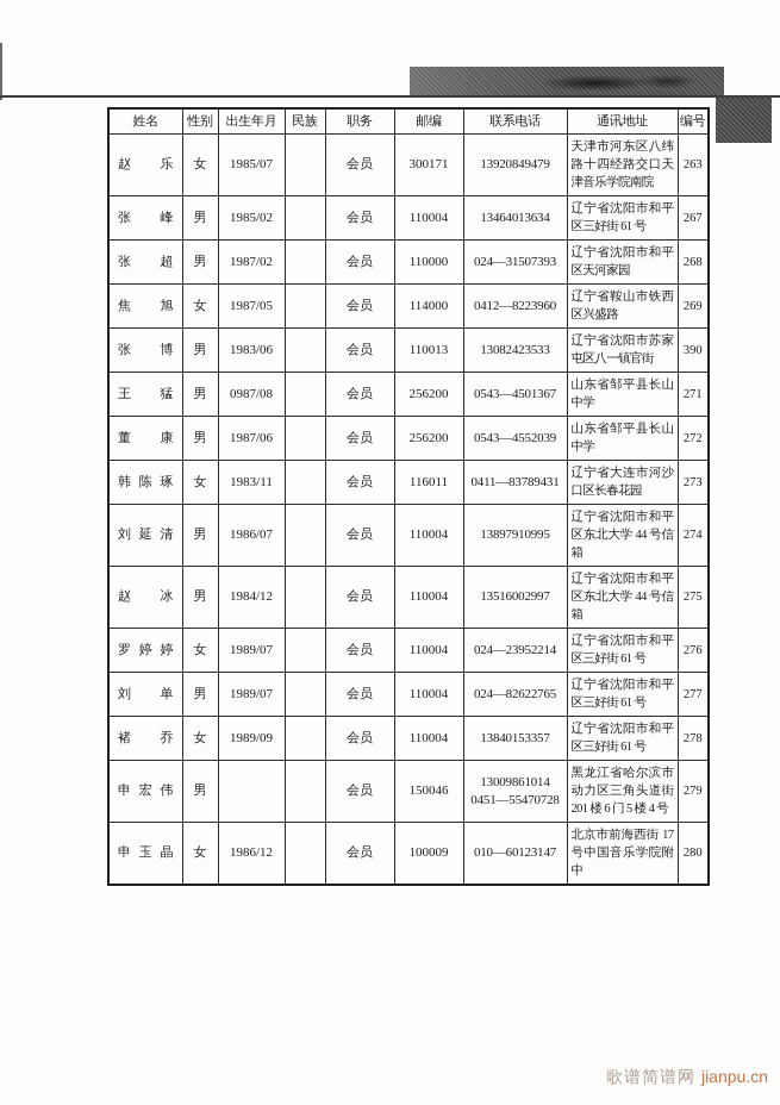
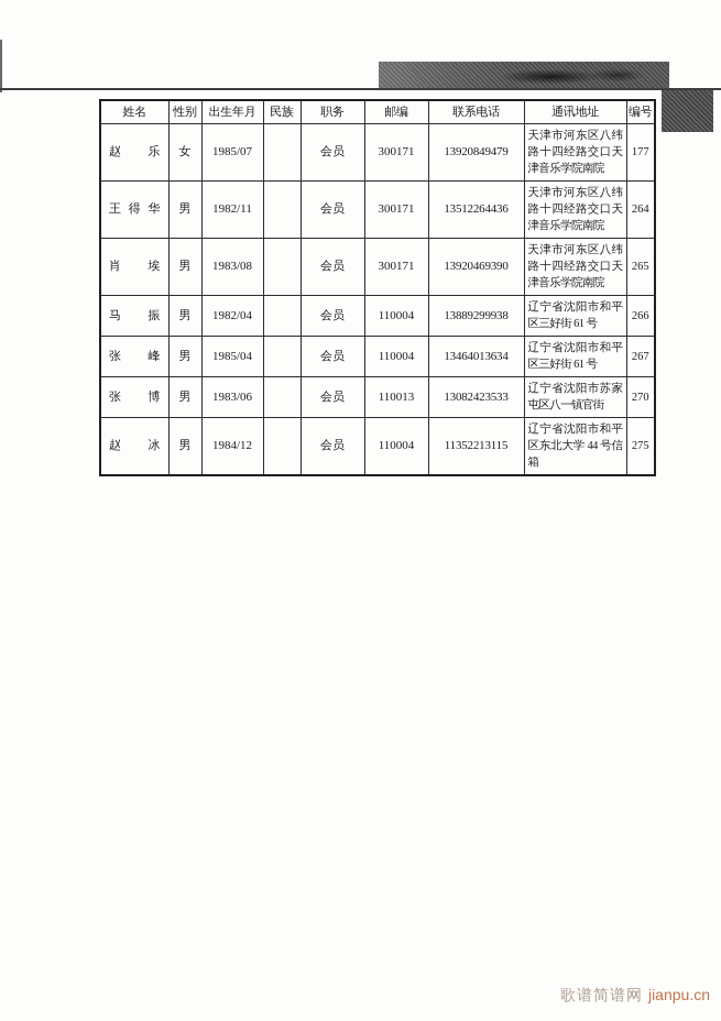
  姓名	性别	出生年月	民族	职务	邮编	联系电话	通讯地址	编号
- 赵 乐	女	1985/07		会员	300171	13920849479	天津市河东区八纬路十四经路交口天津音乐学院南院	263
+ 赵 乐	女	1985/07		会员	300171	13920849479	天津市河东区八纬路十四经路交口天津音乐学院南院	177
+ 王得华	男	1982/11		会员	300171	13512264436	天津市河东区八纬路十四经路交口天津音乐学院南院	264
+ 肖 埃	男	1983/08		会员	300171	13920469390	天津市河东区八纬路十四经路交口天津音乐学院南院	265
+ 马 振	男	1982/04		会员	110004	13889299938	辽宁省沈阳市和平区三好街 61 号	266
- 张 峰	男	1985/02		会员	110004	13464013634	辽宁省沈阳市和平区三好街 61 号	267
+ 张 峰	男	1985/04		会员	110004	13464013634	辽宁省沈阳市和平区三好街 61 号	267
- 张 超	男	1987/02		会员	110000	024—31507393	辽宁省沈阳市和平区天河家园	268
- 焦 旭	女	1987/05		会员	114000	0412—8223960	辽宁省鞍山市铁西区兴盛路	269
- 张 博	男	1983/06		会员	110013	13082423533	辽宁省沈阳市苏家屯区八一镇官街	390
+ 张 博	男	1983/06		会员	110013	13082423533	辽宁省沈阳市苏家屯区八一镇官街	270
- 王 猛	男	0987/08		会员	256200	0543—4501367	山东省邹平县长山中学	271
- 董 康	男	1987/06		会员	256200	0543—4552039	山东省邹平县长山中学	272
- 韩陈琢	女	1983/11		会员	116011	0411—83789431	辽宁省大连市河沙口区长春花园	273
- 刘延清	男	1986/07		会员	110004	13897910995	辽宁省沈阳市和平区东北大学 44 号信箱	274
- 赵 冰	男	1984/12		会员	110004	13516002997	辽宁省沈阳市和平区东北大学 44 号信箱	275
+ 赵 冰	男	1984/12		会员	110004	11352213115	辽宁省沈阳市和平区东北大学 44 号信箱	275
- 罗婷婷	女	1989/07		会员	110004	024—23952214	辽宁省沈阳市和平区三好街 61 号	276
- 刘 单	男	1989/07		会员	110004	024—82622765	辽宁省沈阳市和平区三好街 61 号	277
- 褚 乔	女	1989/09		会员	110004	13840153357	辽宁省沈阳市和平区三好街 61 号	278
- 申宏伟	男			会员	150046	13009861014 0451—55470728	黑龙江省哈尔滨市动力区三角头道街 201 楼 6 门 5 楼 4 号	279
- 申玉晶	女	1986/12		会员	100009	010—60123147	北京市前海西街 17 号中国音乐学院附中	280
  歌谱简谱网 jianpu.cn
